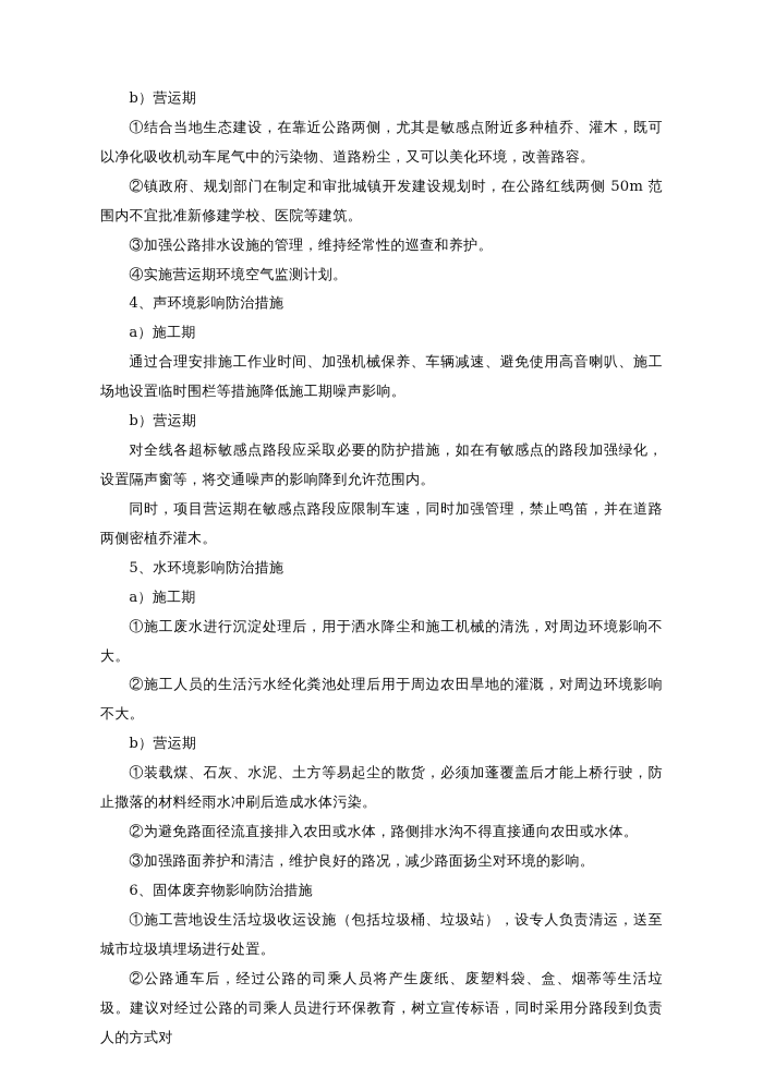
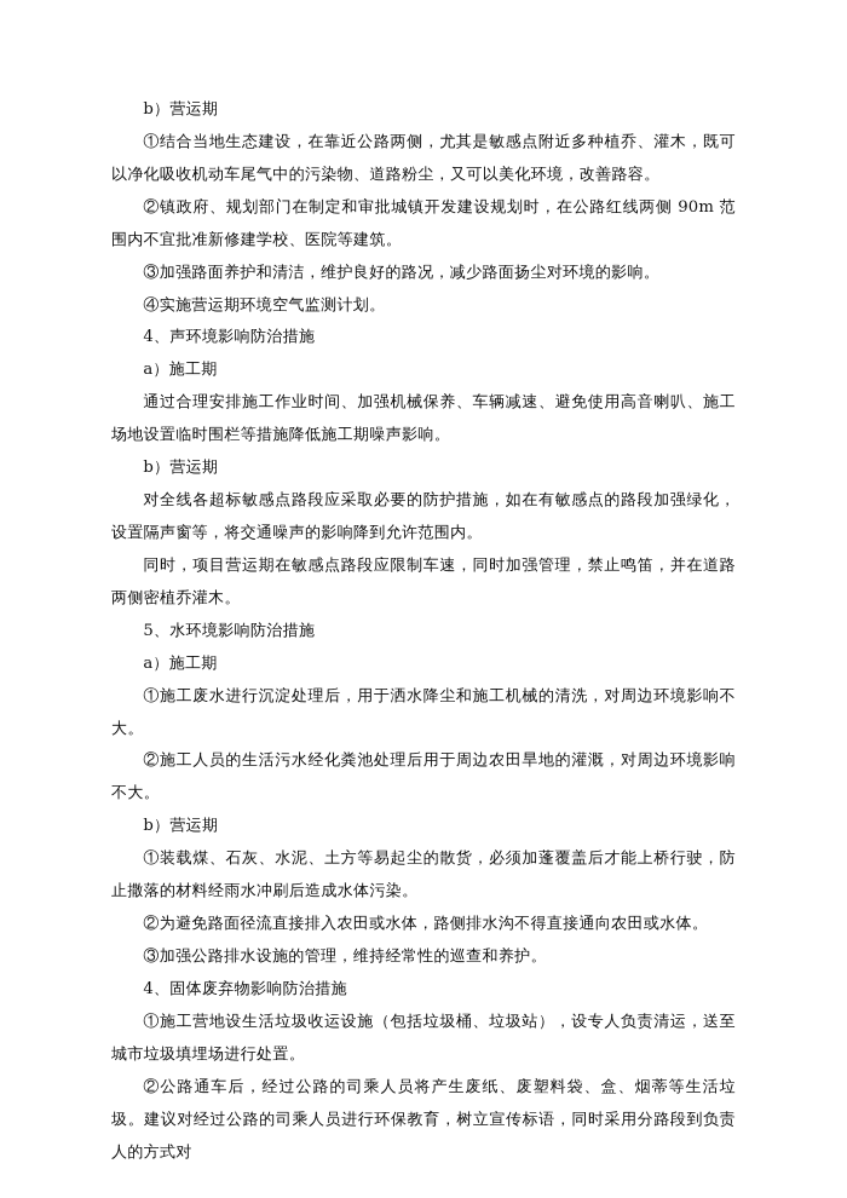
  b）营运期
  ①结合当地生态建设，在靠近公路两侧，尤其是敏感点附近多种植乔、灌木，既可以净化吸收机动车尾气中的污染物、道路粉尘，又可以美化环境，改善路容。
- ②镇政府、规划部门在制定和审批城镇开发建设规划时，在公路红线两侧 50m 范围内不宜批准新修建学校、医院等建筑。
+ ②镇政府、规划部门在制定和审批城镇开发建设规划时，在公路红线两侧 90m 范围内不宜批准新修建学校、医院等建筑。
- ③加强公路排水设施的管理，维持经常性的巡查和养护。
+ ③加强路面养护和清洁，维护良好的路况，减少路面扬尘对环境的影响。
  ④实施营运期环境空气监测计划。
  4、声环境影响防治措施
  a）施工期
  通过合理安排施工作业时间、加强机械保养、车辆减速、避免使用高音喇叭、施工场地设置临时围栏等措施降低施工期噪声影响。
  b）营运期
  对全线各超标敏感点路段应采取必要的防护措施，如在有敏感点的路段加强绿化，设置隔声窗等，将交通噪声的影响降到允许范围内。
  同时，项目营运期在敏感点路段应限制车速，同时加强管理，禁止鸣笛，并在道路两侧密植乔灌木。
  5、水环境影响防治措施
  a）施工期
  ①施工废水进行沉淀处理后，用于洒水降尘和施工机械的清洗，对周边环境影响不大。
  ②施工人员的生活污水经化粪池处理后用于周边农田旱地的灌溉，对周边环境影响不大。
  b）营运期
  ①装载煤、石灰、水泥、土方等易起尘的散货，必须加蓬覆盖后才能上桥行驶，防止撒落的材料经雨水冲刷后造成水体污染。
  ②为避免路面径流直接排入农田或水体，路侧排水沟不得直接通向农田或水体。
- ③加强路面养护和清洁，维护良好的路况，减少路面扬尘对环境的影响。
+ ③加强公路排水设施的管理，维持经常性的巡查和养护。
- 6、固体废弃物影响防治措施
+ 4、固体废弃物影响防治措施
  ①施工营地设生活垃圾收运设施（包括垃圾桶、垃圾站），设专人负责清运，送至城市垃圾填埋场进行处置。
  ②公路通车后，经过公路的司乘人员将产生废纸、废塑料袋、盒、烟蒂等生活垃圾。建议对经过公路的司乘人员进行环保教育，树立宣传标语，同时采用分路段到负责人的方式对
